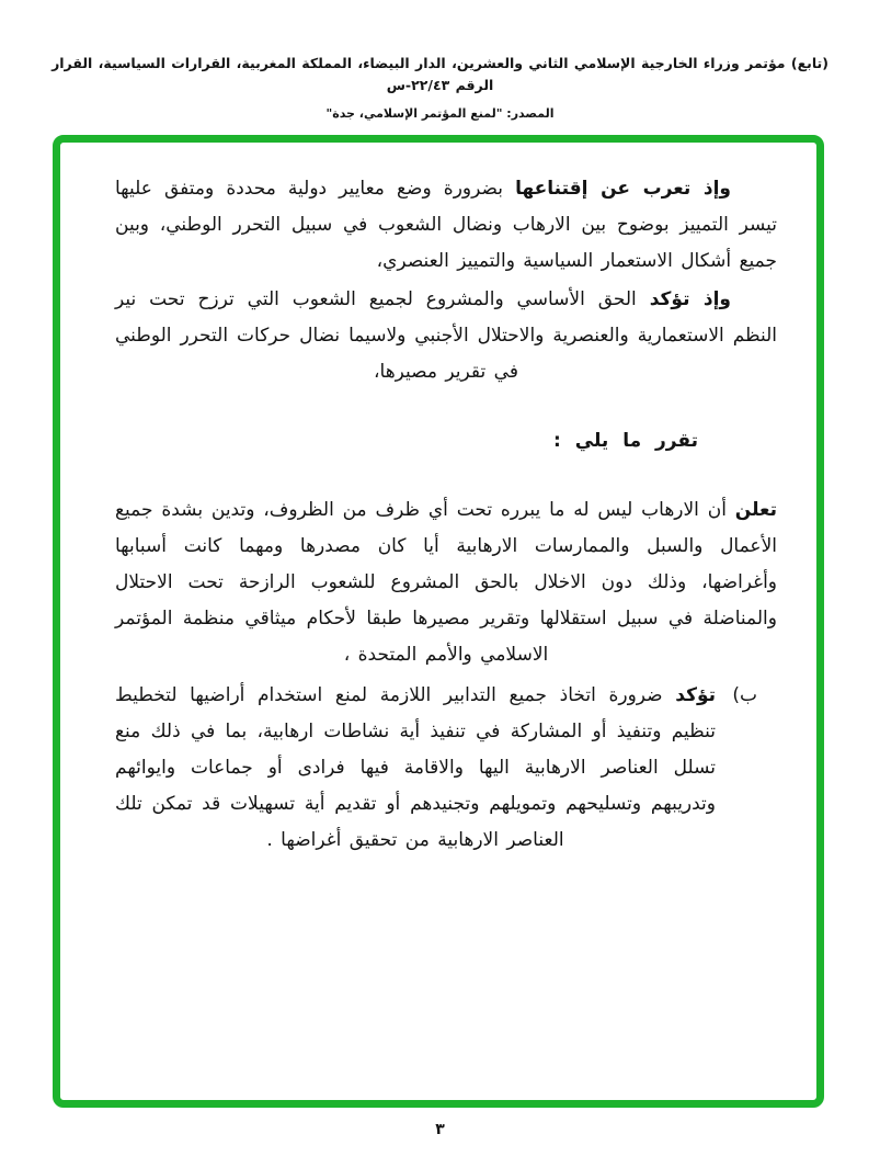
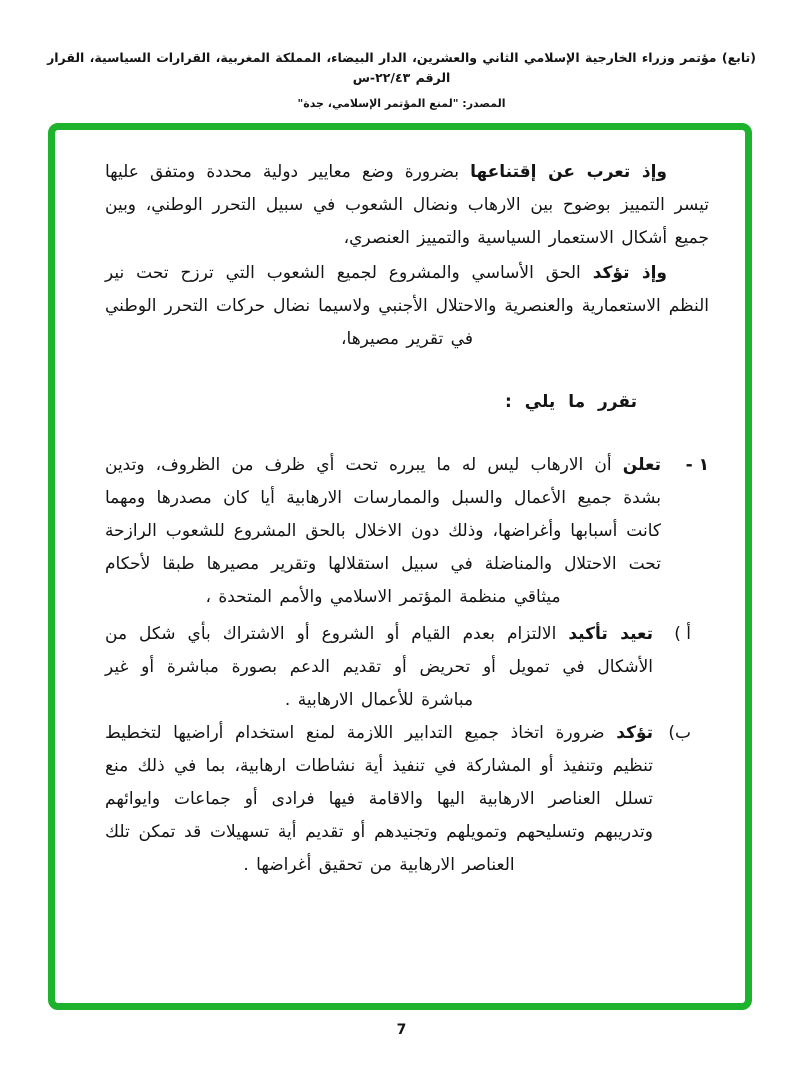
  (تابع) مؤتمر وزراء الخارجية الإسلامي الثاني والعشرين، الدار البيضاء، المملكة المغربية، القرارات السياسية، القرار الرقم ٢٢/٤٣-س
  المصدر: "لمنع المؤتمر الإسلامي، جدة"
  وإذ تعرب عن إقتناعها بضرورة وضع معايير دولية محددة ومتفق عليها تيسر التمييز بوضوح بين الارهاب ونضال الشعوب في سبيل التحرر الوطني، وبين جميع أشكال الاستعمار السياسية والتمييز العنصري،
  وإذ تؤكد الحق الأساسي والمشروع لجميع الشعوب التي ترزح تحت نير النظم الاستعمارية والعنصرية والاحتلال الأجنبي ولاسيما نضال حركات التحرر الوطني في تقرير مصيرها،
  تقرر ما يلي :
+ ١ -
  تعلن أن الارهاب ليس له ما يبرره تحت أي ظرف من الظروف، وتدين بشدة جميع الأعمال والسبل والممارسات الارهابية أيا كان مصدرها ومهما كانت أسبابها وأغراضها، وذلك دون الاخلال بالحق المشروع للشعوب الرازحة تحت الاحتلال والمناضلة في سبيل استقلالها وتقرير مصيرها طبقا لأحكام ميثاقي منظمة المؤتمر الاسلامي والأمم المتحدة ،
+ أ )
+ تعيد تأكيد الالتزام بعدم القيام أو الشروع أو الاشتراك بأي شكل من الأشكال في تمويل أو تحريض أو تقديم الدعم بصورة مباشرة أو غير مباشرة للأعمال الارهابية .
  ب)
  تؤكد ضرورة اتخاذ جميع التدابير اللازمة لمنع استخدام أراضيها لتخطيط تنظيم وتنفيذ أو المشاركة في تنفيذ أية نشاطات ارهابية، بما في ذلك منع تسلل العناصر الارهابية اليها والاقامة فيها فرادى أو جماعات وايوائهم وتدريبهم وتسليحهم وتمويلهم وتجنيدهم أو تقديم أية تسهيلات قد تمكن تلك العناصر الارهابية من تحقيق أغراضها .
- ٣
+ 7
